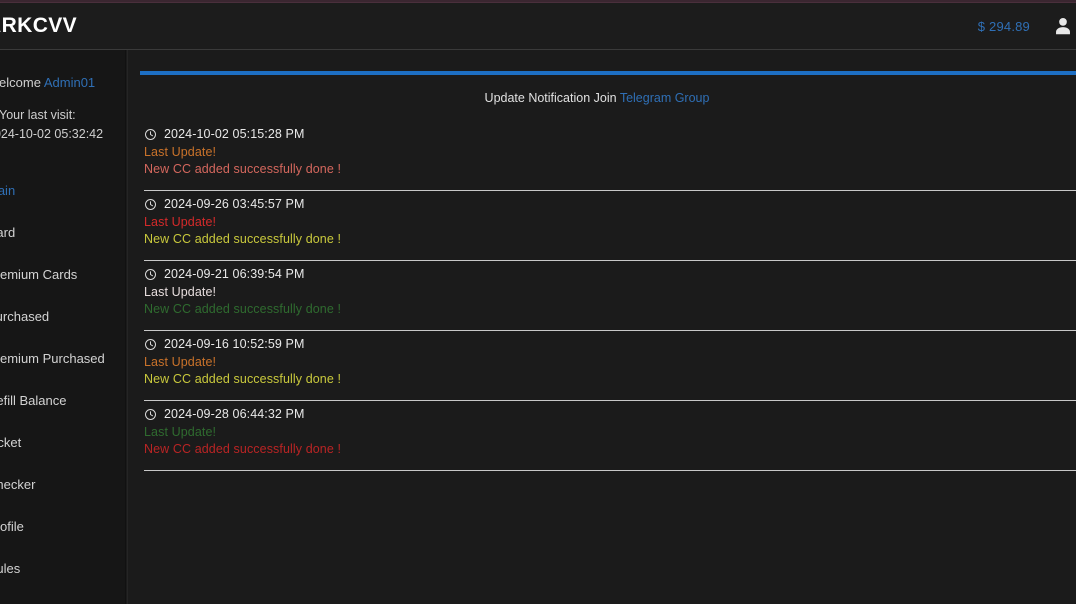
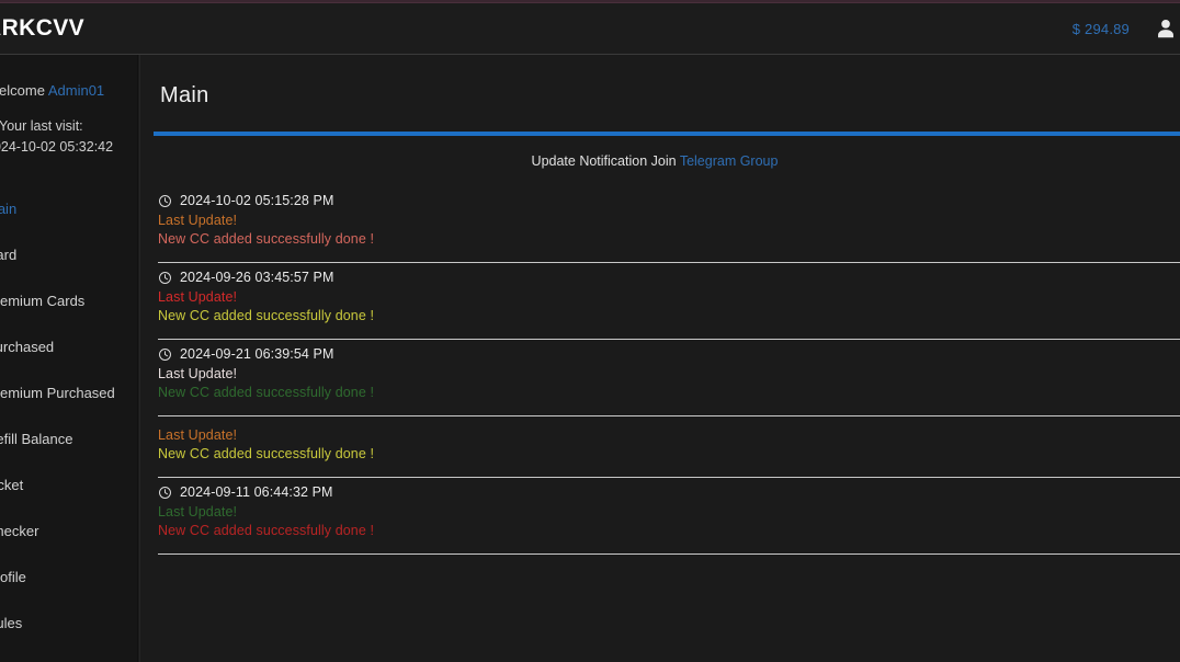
  RKCVV
  $ 294.89
  elcome Admin01
  Your last visit:
  24-10-02 05:32:42
  ain
  ard
  emium Cards
  rchased
  emium Purchased
  efill Balance
  hecker
  ofile
  ules
+ Main
  Update Notification Join Telegram Group
  2024-10-02 05:15:28 PM
  Last Update!
  New CC added successfully done !
  2024-09-26 03:45:57 PM
  Last Update!
  New CC added successfully done !
  2024-09-21 06:39:54 PM
  Last Update!
  New CC added successfully done !
- 2024-09-16 10:52:59 PM
  Last Update!
  New CC added successfully done !
- 2024-09-28 06:44:32 PM
+ 2024-09-11 06:44:32 PM
  Last Update!
  New CC added successfully done !
